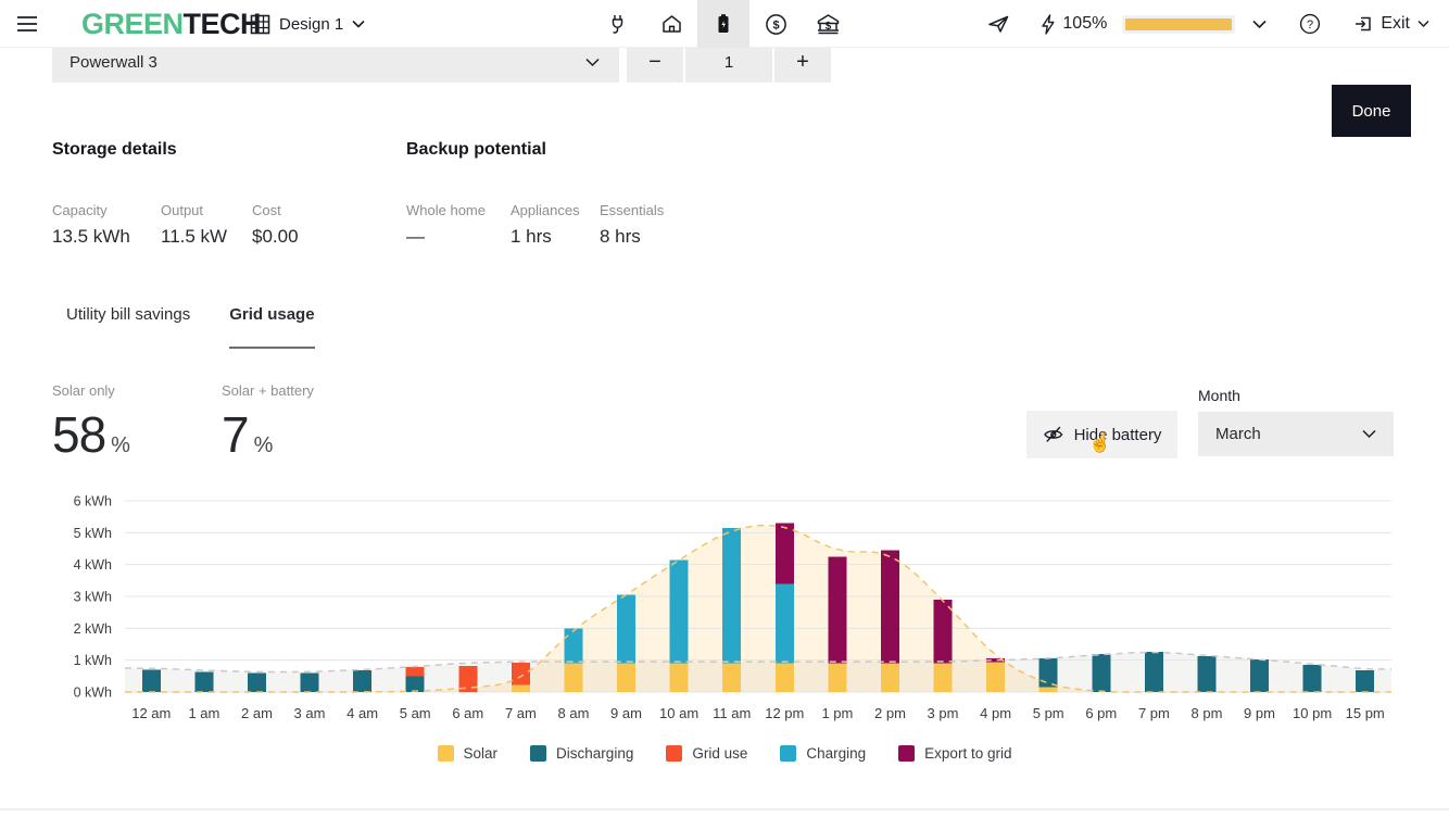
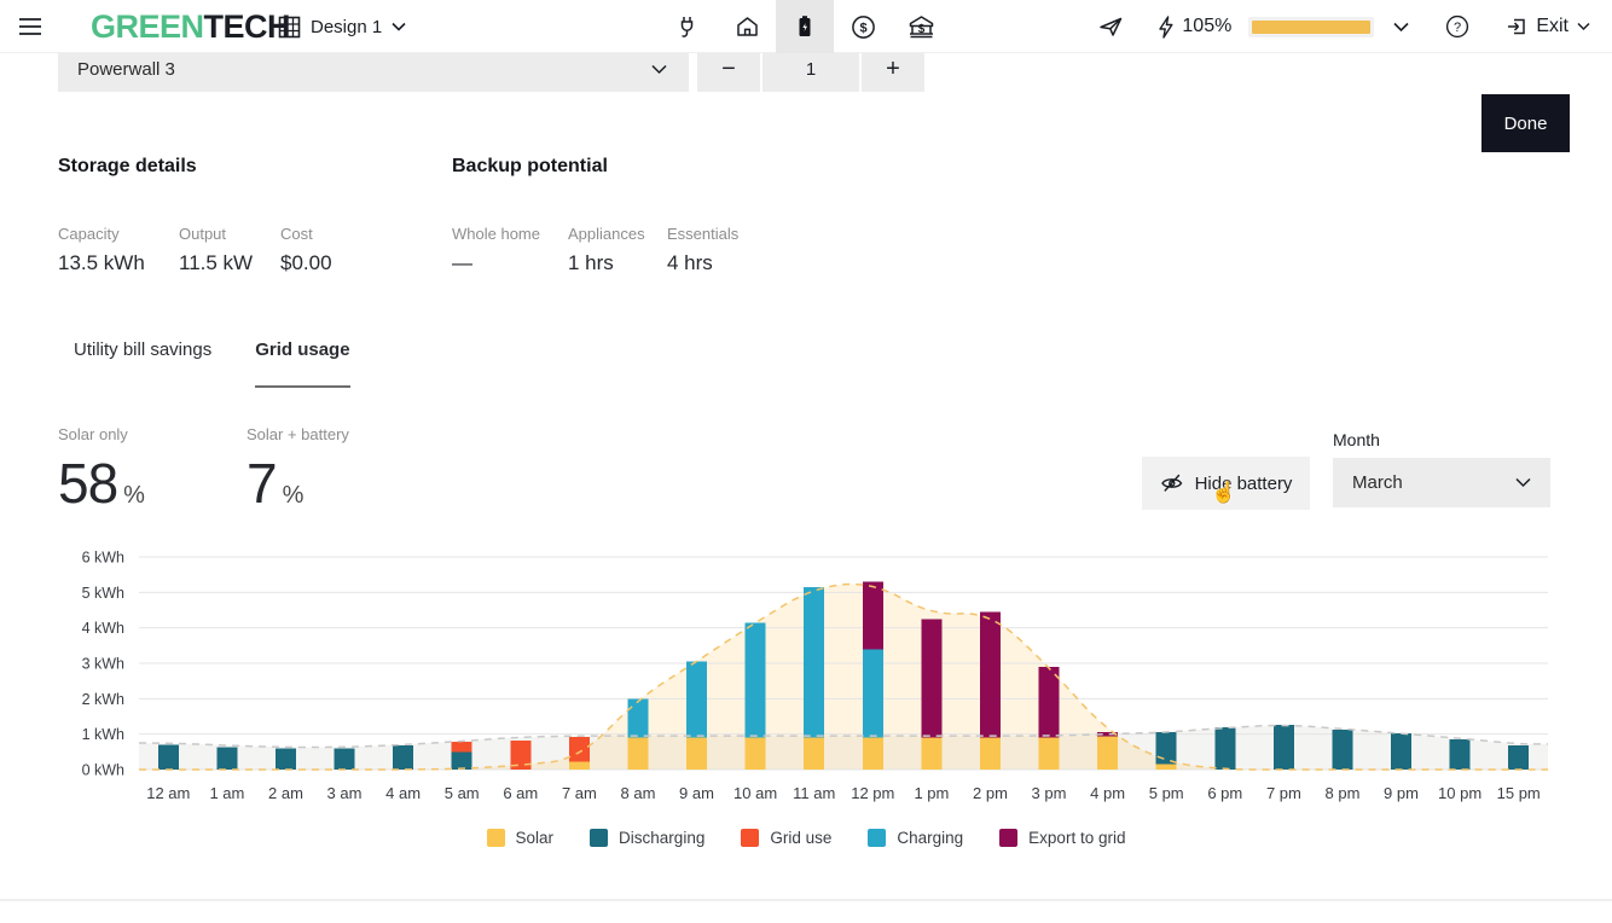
  GREENTECH
  Design 1
  $
  $
  105%
  ?
  Exit
  Powerwall 3
  −
  1
  +
  Done
  Storage details
  Capacity
  13.5 kWh
  Output
  11.5 kW
  Cost
  $0.00
  Backup potential
  Whole home
  —
  Appliances
  1 hrs
  Essentials
- 8 hrs
+ 4 hrs
  Utility bill savings
  Grid usage
  Solar only
  58 %
  Solar + battery
  7 %
  Hide battery
  ☝
  Month
  March
  0 kWh
  1 kWh
  2 kWh
  3 kWh
  4 kWh
  5 kWh
  6 kWh
  12 am
  1 am
  2 am
  3 am
  4 am
  5 am
  6 am
  7 am
  8 am
  9 am
  10 am
  11 am
  12 pm
  1 pm
  2 pm
  3 pm
  4 pm
  5 pm
  6 pm
  7 pm
  8 pm
  9 pm
  10 pm
  15 pm
  Solar
  Discharging
  Grid use
  Charging
  Export to grid
